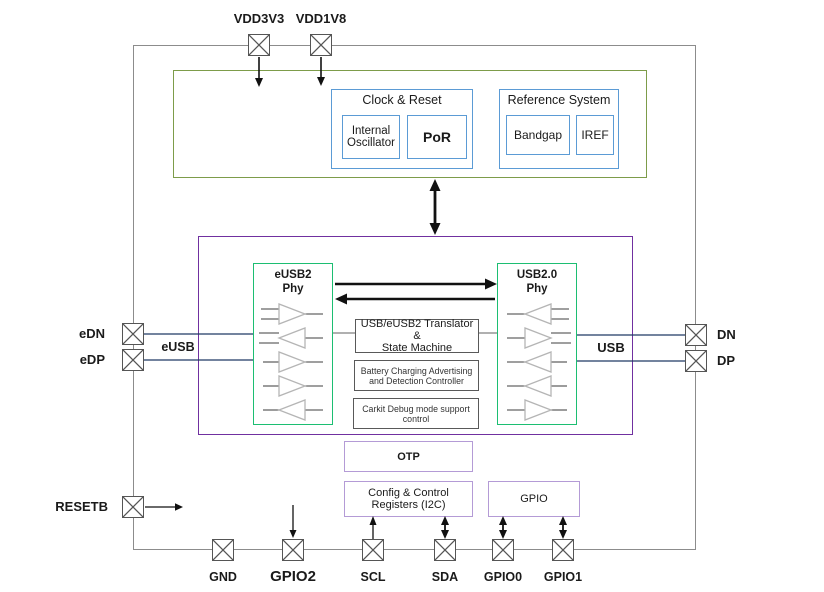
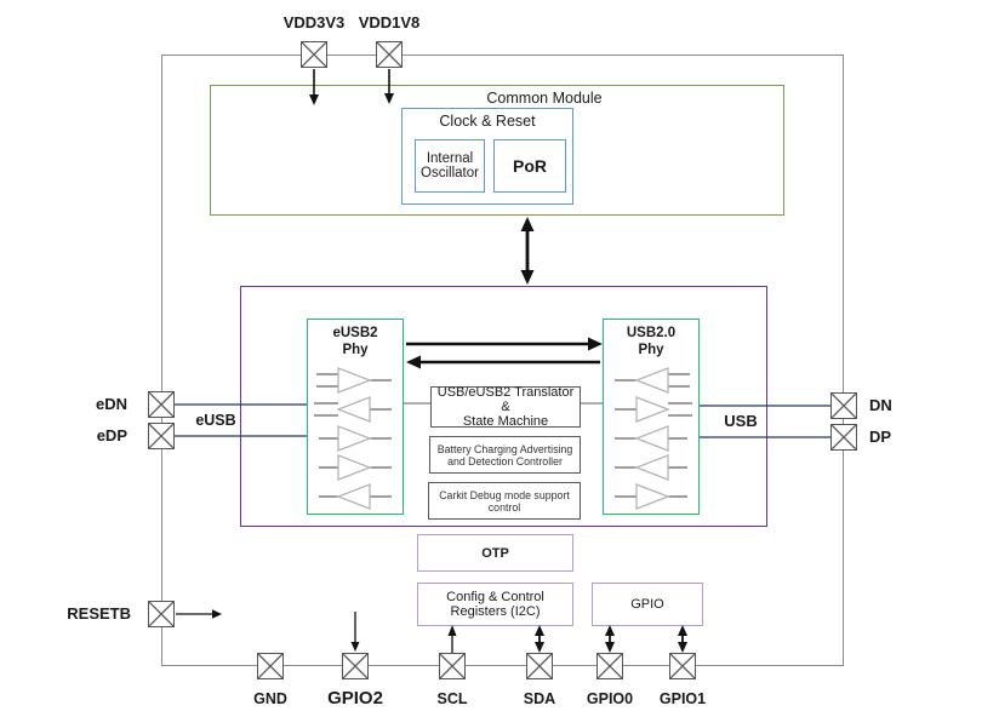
+ Common Module
  Clock & Reset
  Internal
  Oscillator
  PoR
- Reference System
- Bandgap
- IREF
  eUSB2
  Phy
  USB2.0
  Phy
  USB/eUSB2 Translator &
  State Machine
  Battery Charging Advertising
  and Detection Controller
  Carkit Debug mode support
  control
  OTP
  Config & Control
  Registers (I2C)
  GPIO
  VDD3V3
  VDD1V8
  eDN
  eDP
  RESETB
  DN
  DP
  GND
  GPIO2
  SCL
  SDA
  GPIO0
  GPIO1
  eUSB
  USB
